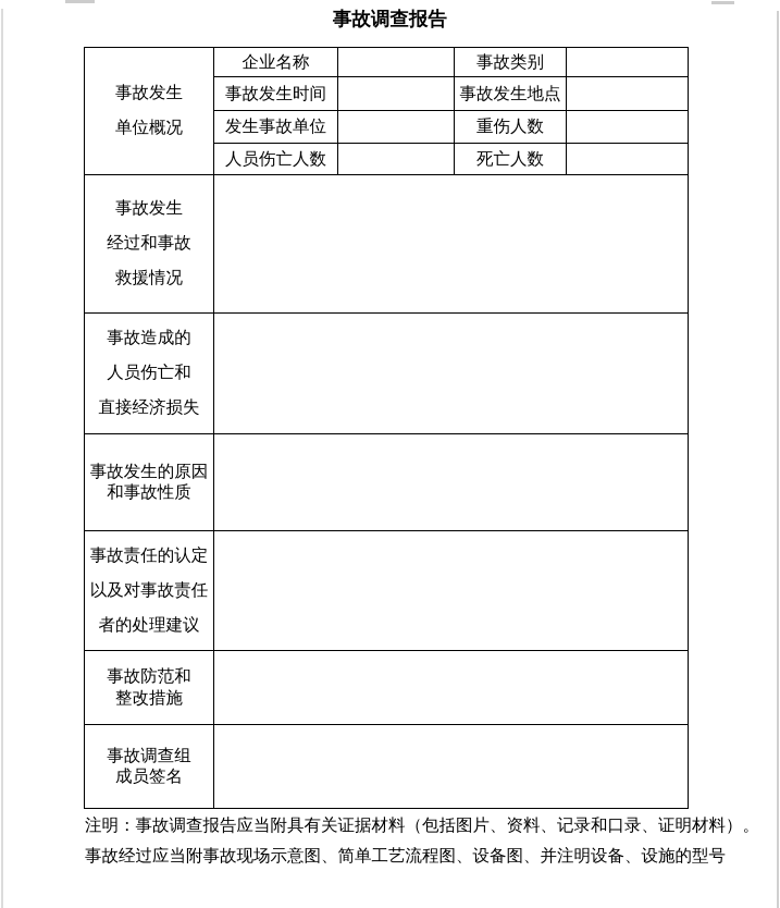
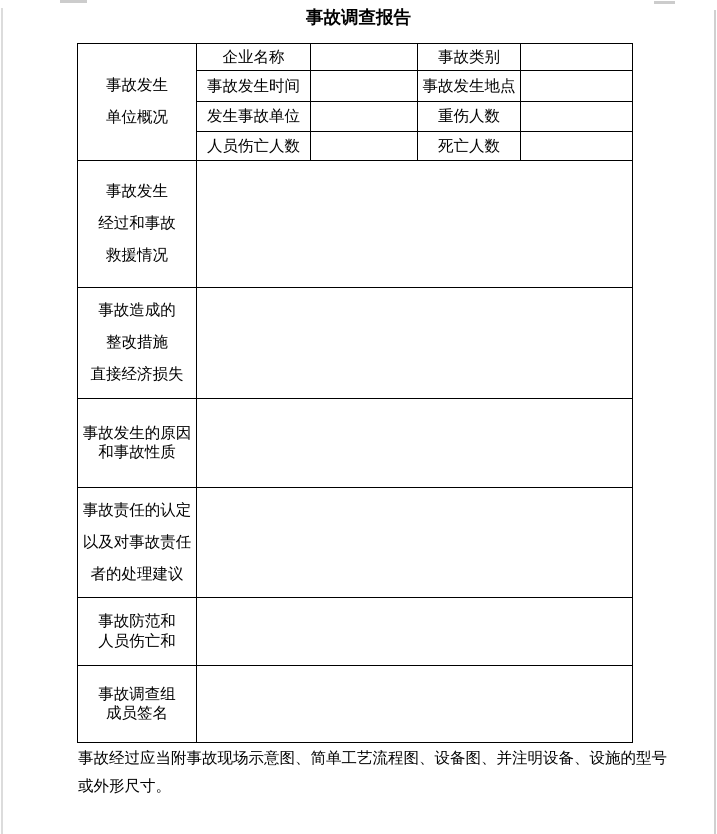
  事故调查报告
  事故发生 单位概况	企业名称		事故类别
  事故发生时间		事故发生地点
  发生事故单位		重伤人数
  人员伤亡人数		死亡人数
  事故发生 经过和事故 救援情况
- 事故造成的 人员伤亡和 直接经济损失
+ 事故造成的 整改措施 直接经济损失
  事故发生的原因 和事故性质
  事故责任的认定 以及对事故责任 者的处理建议
- 事故防范和 整改措施
+ 事故防范和 人员伤亡和
  事故调查组 成员签名
- 注明：事故调查报告应当附具有关证据材料（包括图片、资料、记录和口录、证明材料）。
  事故经过应当附事故现场示意图、简单工艺流程图、设备图、并注明设备、设施的型号
+ 或外形尺寸。
